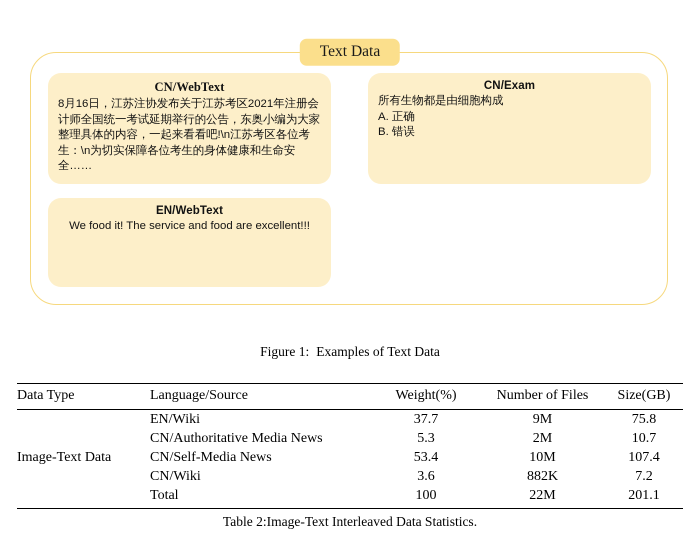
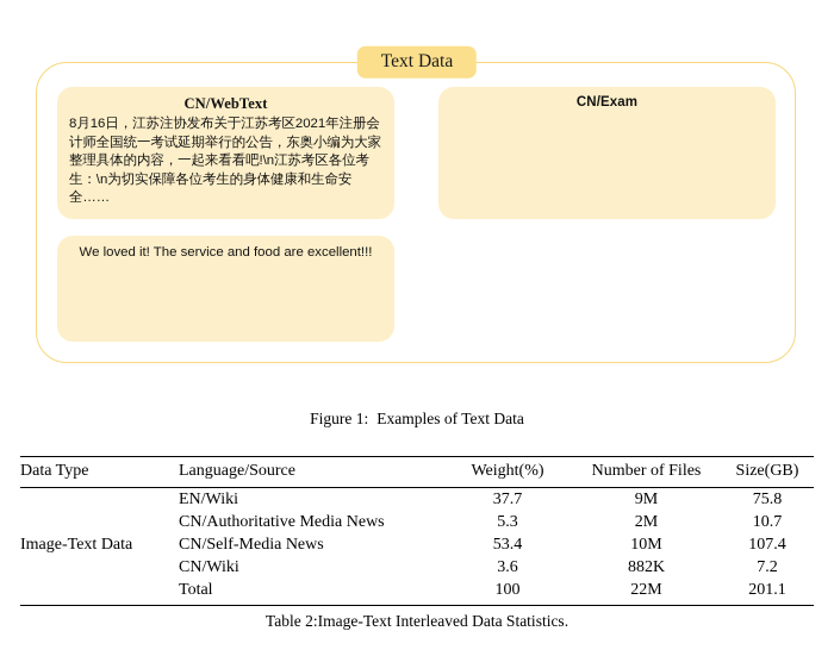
  Text Data
  CN/WebText
  8月16日，江苏注协发布关于江苏考区2021年注册会计师全国统一考试延期举行的公告，东奥小编为大家整理具体的内容，一起来看看吧!\n江苏考区各位考生：\n为切实保障各位考生的身体健康和生命安全……
  CN/Exam
- 所有生物都是由细胞构成
- A. 正确
- B. 错误
- EN/WebText
- We food it! The service and food are excellent!!!
+ We loved it! The service and food are excellent!!!
  Figure 1: Examples of Text Data
  Data Type	Language/Source	Weight(%)	Number of Files	Size(GB)
  Image-Text Data	EN/Wiki	37.7	9M	75.8
  CN/Authoritative Media News	5.3	2M	10.7
  CN/Self-Media News	53.4	10M	107.4
  CN/Wiki	3.6	882K	7.2
  Total	100	22M	201.1
  Table 2:Image-Text Interleaved Data Statistics.
